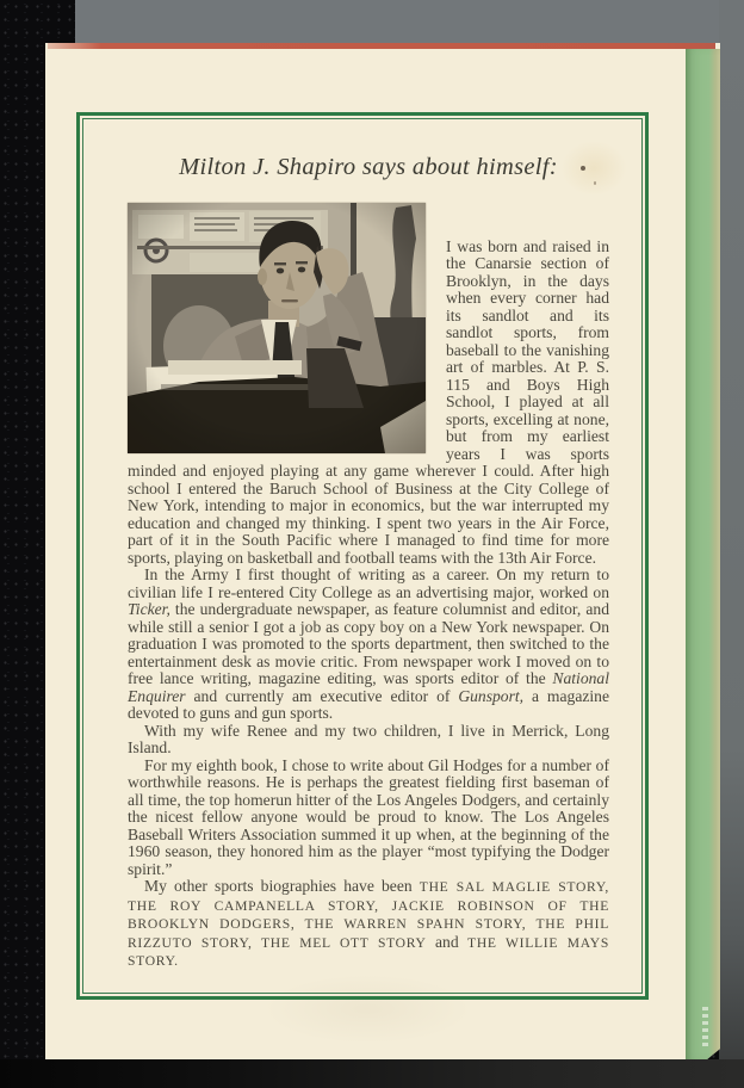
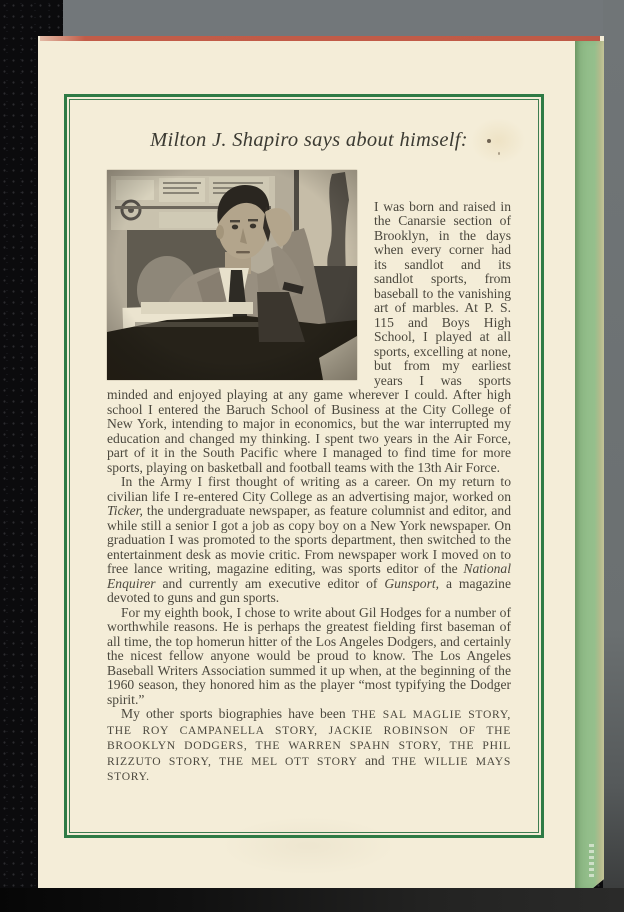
  Milton J. Shapiro says about himself:
  I was born and raised in the Canarsie section of Brooklyn, in the days when every corner had its sandlot and its sandlot sports, from baseball to the vanishing art of marbles. At P. S. 115 and Boys High School, I played at all sports, excelling at none, but from my earliest years I was sports minded and enjoyed playing at any game wherever I could. After high school I entered the Baruch School of Business at the City College of New York, intending to major in economics, but the war interrupted my education and changed my thinking. I spent two years in the Air Force, part of it in the South Pacific where I managed to find time for more sports, playing on basketball and football teams with the 13th Air Force.
  In the Army I first thought of writing as a career. On my return to civilian life I re-entered City College as an advertising major, worked on Ticker, the undergraduate newspaper, as feature columnist and editor, and while still a senior I got a job as copy boy on a New York newspaper. On graduation I was promoted to the sports department, then switched to the entertainment desk as movie critic. From newspaper work I moved on to free lance writing, magazine editing, was sports editor of the National Enquirer and currently am executive editor of Gunsport, a magazine devoted to guns and gun sports.
- With my wife Renee and my two children, I live in Merrick, Long Island.
  For my eighth book, I chose to write about Gil Hodges for a number of worthwhile reasons. He is perhaps the greatest fielding first baseman of all time, the top homerun hitter of the Los Angeles Dodgers, and certainly the nicest fellow anyone would be proud to know. The Los Angeles Baseball Writers Association summed it up when, at the beginning of the 1960 season, they honored him as the player “most typifying the Dodger spirit.”
  My other sports biographies have been THE SAL MAGLIE STORY, THE ROY CAMPANELLA STORY, JACKIE ROBINSON OF THE BROOKLYN DODGERS, THE WARREN SPAHN STORY, THE PHIL RIZZUTO STORY, THE MEL OTT STORY and THE WILLIE MAYS STORY.
